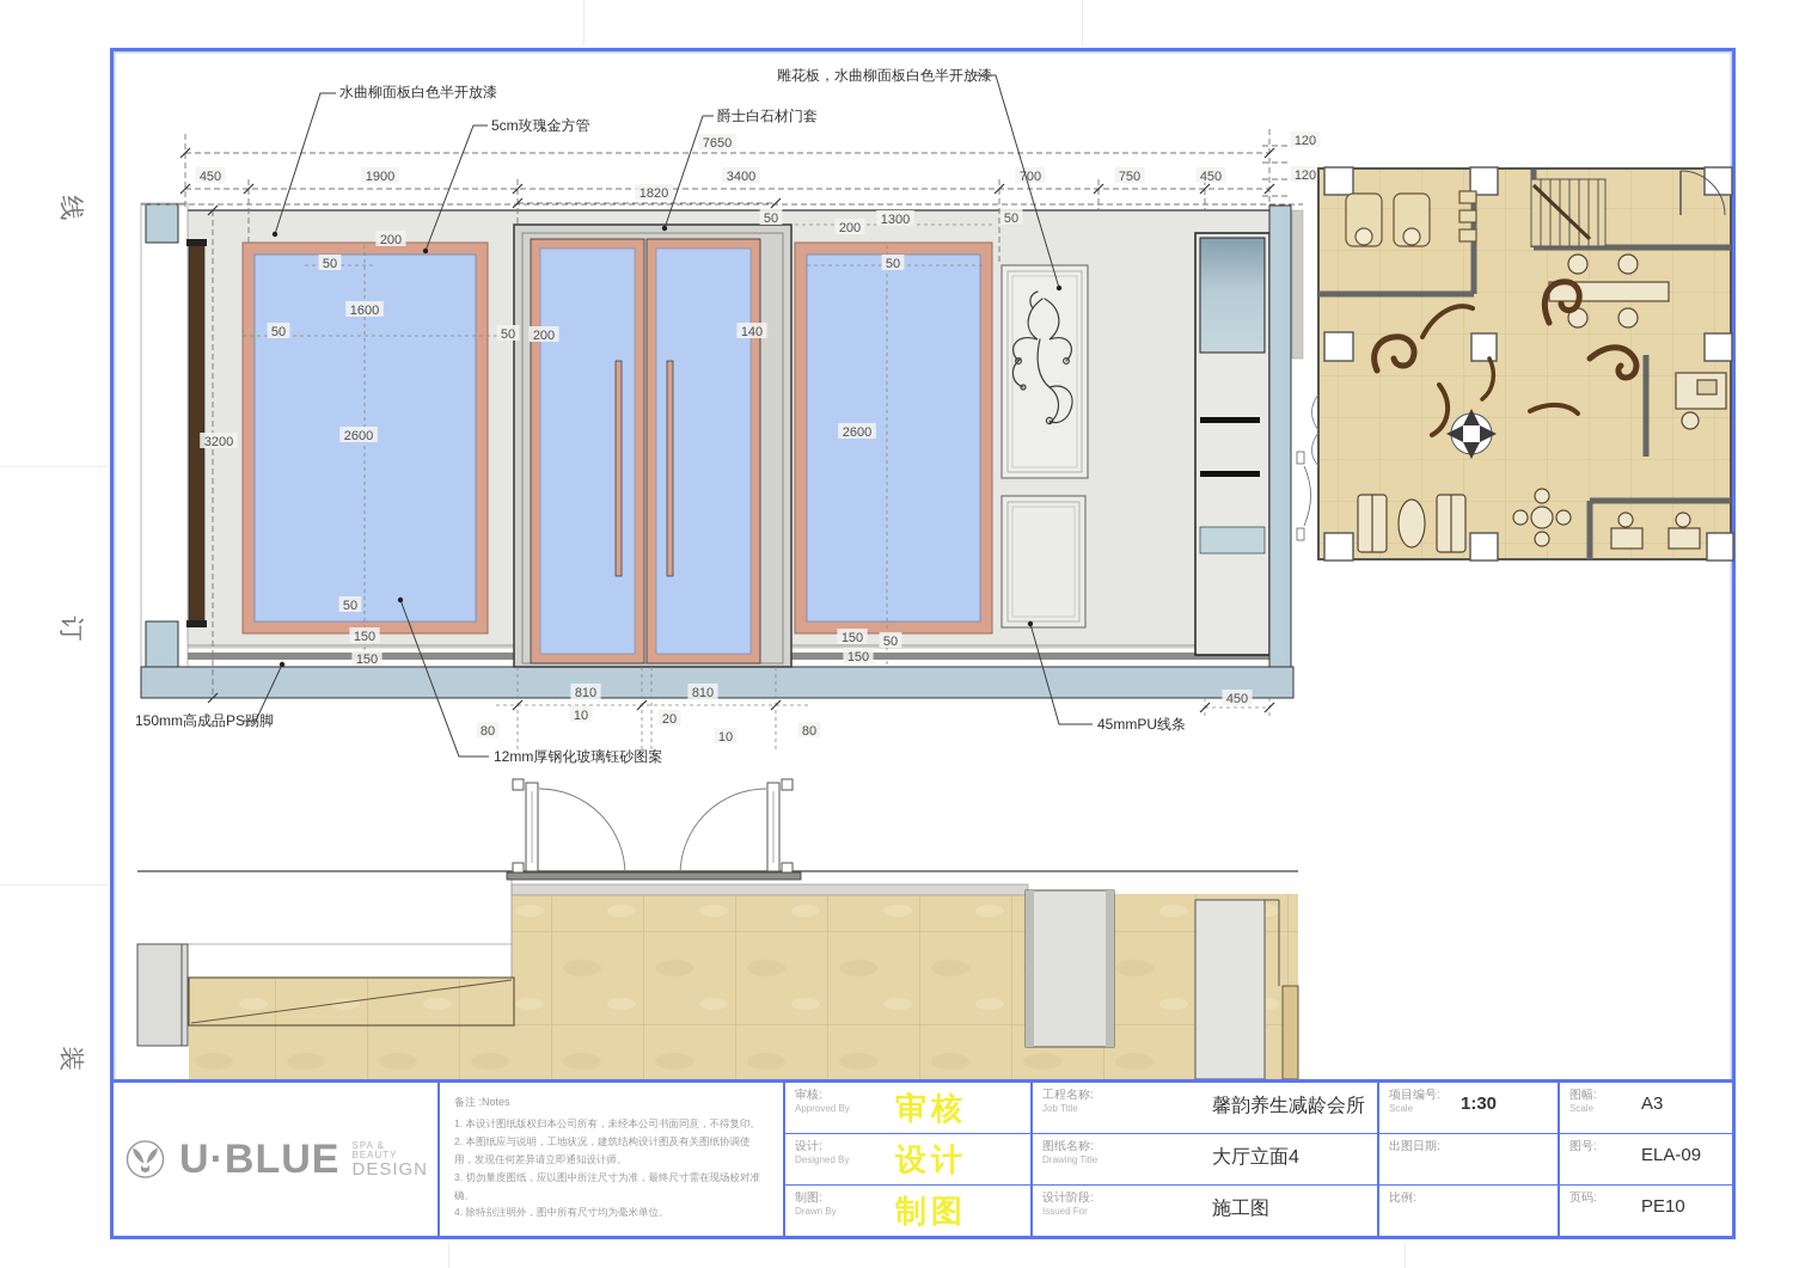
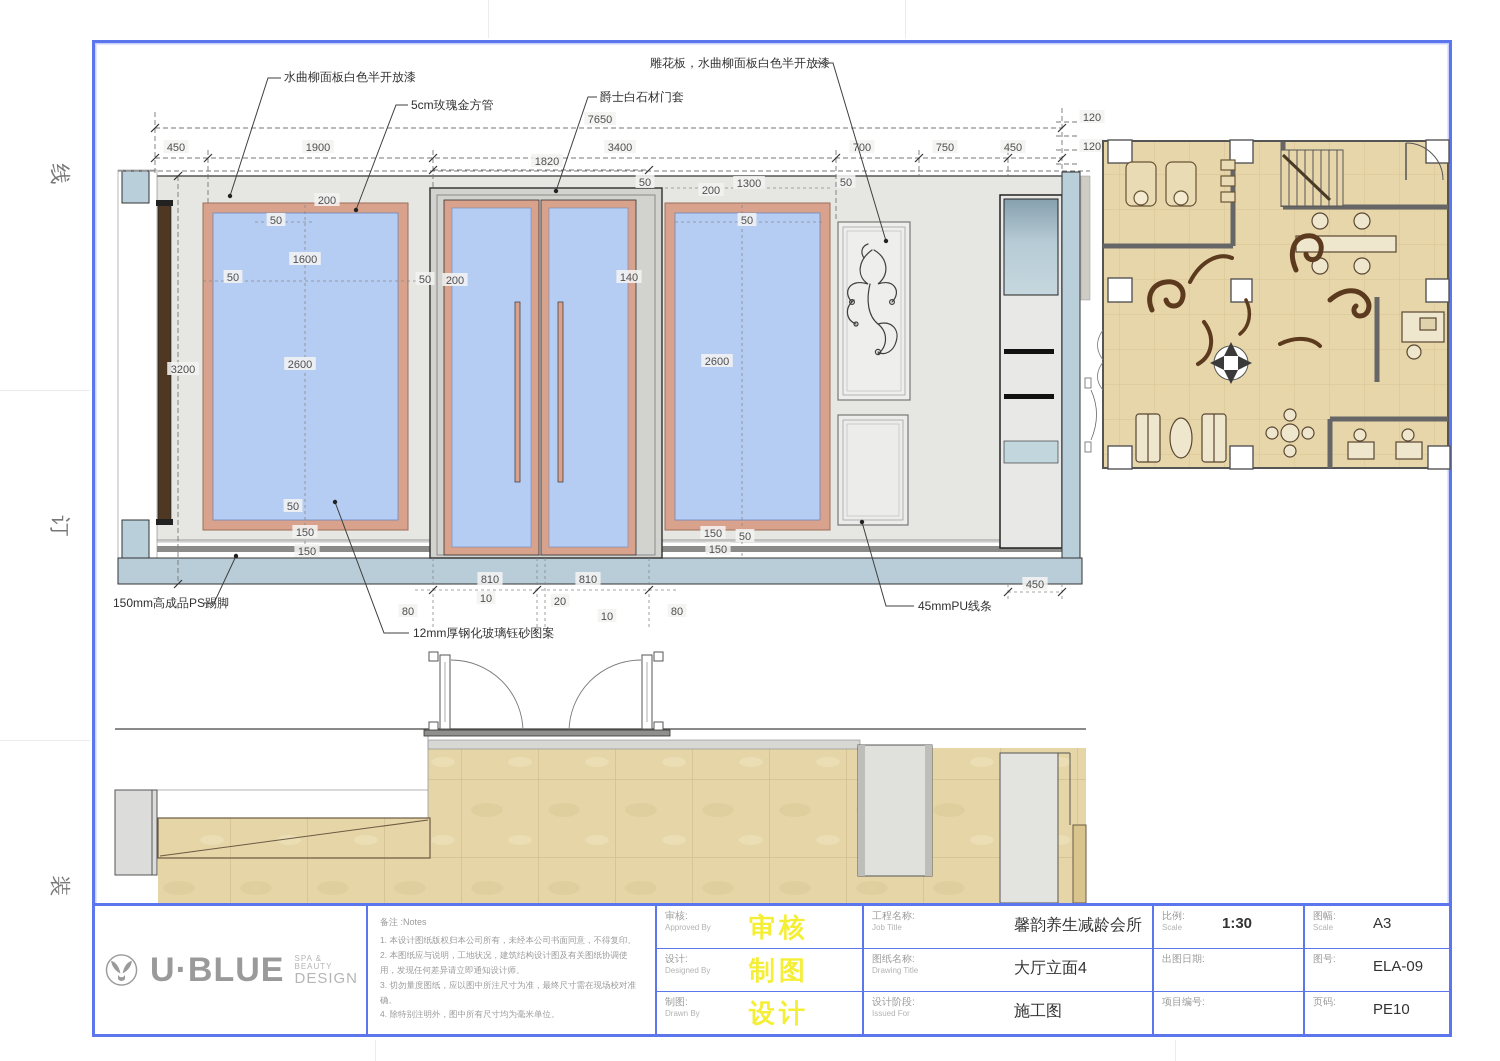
  7650
  450
  1900
  3400
  700
  750
  450
  120
  120
  1820
  200
  50
  1600
  50
  2600
  3200
  50
  150
  150
  50
  200
  140
  50
  50
  1300
  200
  50
  2600
  150
  50
  150
  450
  810
  810
  10
  20
  10
  80
  80
  水曲柳面板白色半开放漆
  5cm玫瑰金方管
  爵士白石材门套
  雕花板，水曲柳面板白色半开放漆
  150mm高成品PS踢脚
  12mm厚钢化玻璃钰砂图案
  45mmPU线条
  U·BLUE
  SPA & BEAUTY
  DESIGN
  备注 :Notes
  1. 本设计图纸版权归本公司所有，未经本公司书面同意，不得复印。
  2. 本图纸应与说明，工地状况，建筑结构设计图及有关图纸协调使用，发现任何差异请立即通知设计师。
  3. 切勿量度图纸，应以图中所注尺寸为准，最终尺寸需在现场校对准确。
  4. 除特别注明外，图中所有尺寸均为毫米单位。
  审核:
  Approved By
  审核
  设计:
  Designed By
- 设计
+ 制图
  制图:
  Drawn By
- 制图
+ 设计
  工程名称:
  Job Title
  馨韵养生减龄会所
  图纸名称:
  Drawing Title
  大厅立面4
  设计阶段:
  Issued For
  施工图
- 项目编号:
+ 比例:
  Scale
  1:30
  出图日期:
- 比例:
+ 项目编号:
  图幅:
  Scale
  A3
  图号:
  ELA-09
  页码:
  PE10
